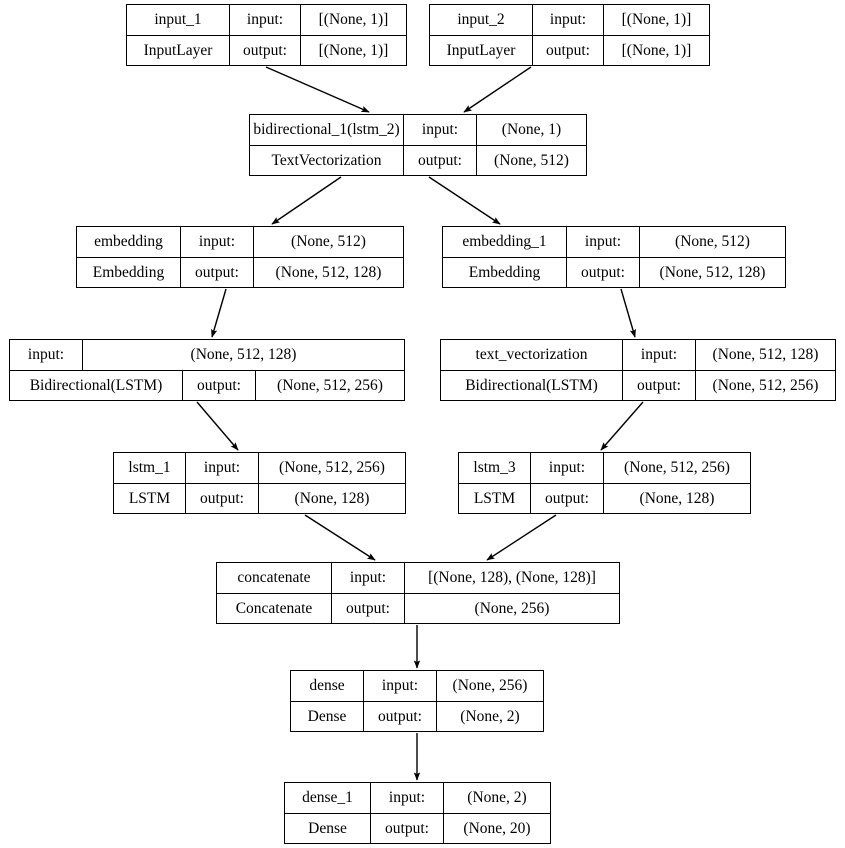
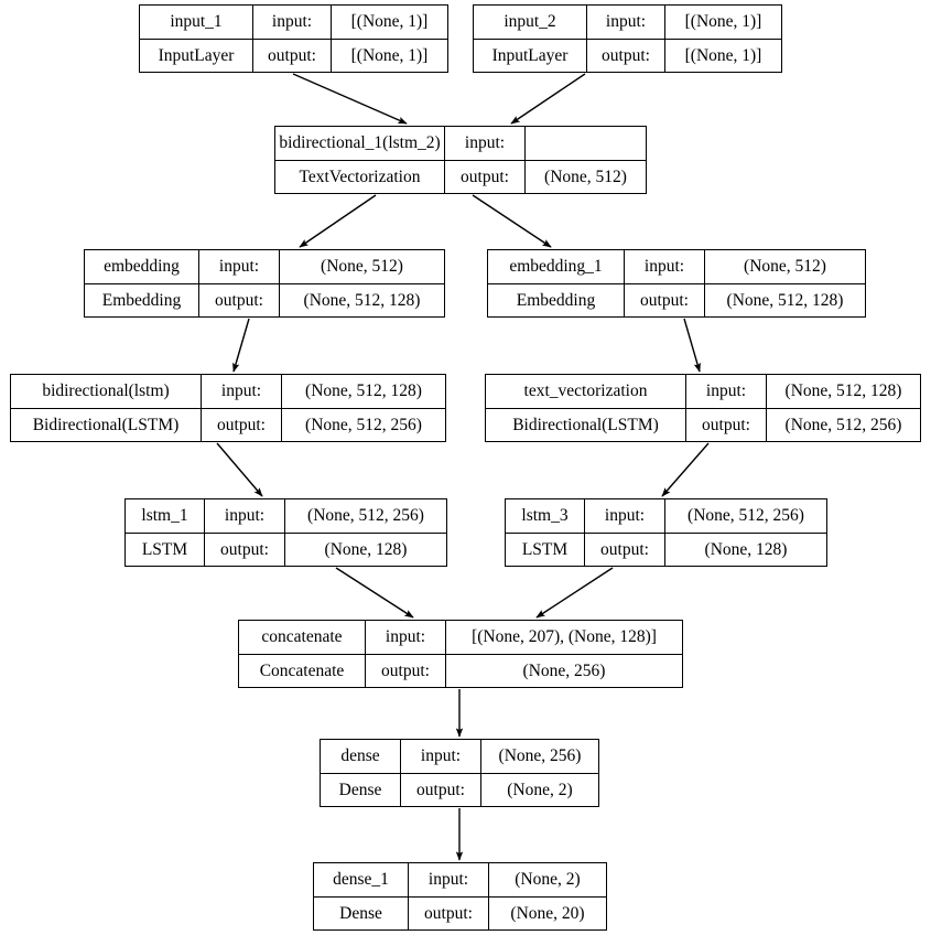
  input_1
  input:
  [(None, 1)]
  InputLayer
  output:
  [(None, 1)]
  input_2
  input:
  [(None, 1)]
  InputLayer
  output:
  [(None, 1)]
  bidirectional_1(lstm_2)
  input:
- (None, 1)
  TextVectorization
  output:
  (None, 512)
  embedding
  input:
  (None, 512)
  Embedding
  output:
  (None, 512, 128)
  embedding_1
  input:
  (None, 512)
  Embedding
  output:
  (None, 512, 128)
+ bidirectional(lstm)
  input:
  (None, 512, 128)
  Bidirectional(LSTM)
  output:
  (None, 512, 256)
  text_vectorization
  input:
  (None, 512, 128)
  Bidirectional(LSTM)
  output:
  (None, 512, 256)
  lstm_1
  input:
  (None, 512, 256)
  LSTM
  output:
  (None, 128)
  lstm_3
  input:
  (None, 512, 256)
  LSTM
  output:
  (None, 128)
  concatenate
  input:
- [(None, 128), (None, 128)]
+ [(None, 207), (None, 128)]
  Concatenate
  output:
  (None, 256)
  dense
  input:
  (None, 256)
  Dense
  output:
  (None, 2)
  dense_1
  input:
  (None, 2)
  Dense
  output:
  (None, 20)
